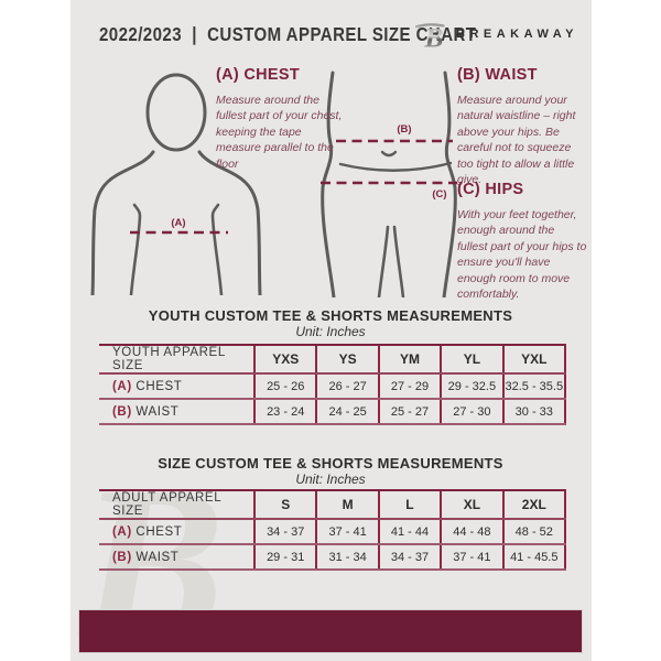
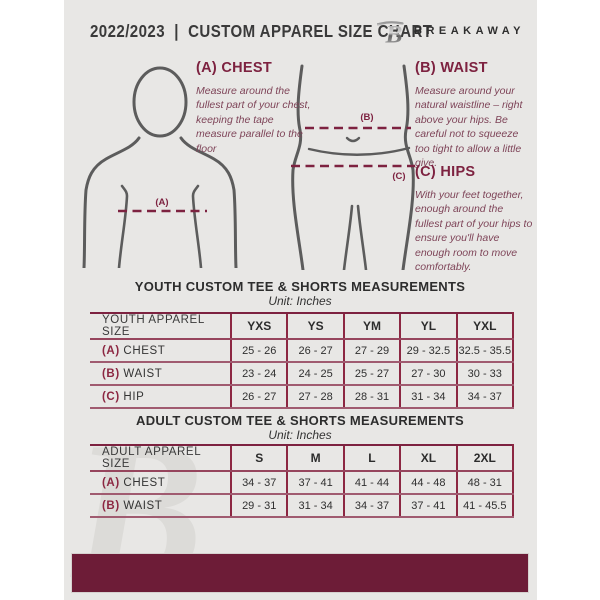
  B
  2022/2023 | CUSTOM APPAREL SIZE CHART
  B
  BREAKAWAY
  (A)
  (B)
  (C)
  (A) CHEST
  Measure around the fullest part of your chest, keeping the tape measure parallel to the floor
  (B) WAIST
  Measure around your natural waistline – right above your hips. Be careful not to squeeze too tight to allow a little give.
  (C) HIPS
  With your feet together, enough around the fullest part of your hips to ensure you'll have enough room to move comfortably.
  YOUTH CUSTOM TEE & SHORTS MEASUREMENTS
  Unit: Inches
  YOUTH APPAREL SIZE	YXS	YS	YM	YL	YXL
  (A) CHEST	25 - 26	26 - 27	27 - 29	29 - 32.5	32.5 - 35.5
  (B) WAIST	23 - 24	24 - 25	25 - 27	27 - 30	30 - 33
+ (C) HIP	26 - 27	27 - 28	28 - 31	31 - 34	34 - 37
- SIZE CUSTOM TEE & SHORTS MEASUREMENTS
+ ADULT CUSTOM TEE & SHORTS MEASUREMENTS
  Unit: Inches
  ADULT APPAREL SIZE	S	M	L	XL	2XL
- (A) CHEST	34 - 37	37 - 41	41 - 44	44 - 48	48 - 52
+ (A) CHEST	34 - 37	37 - 41	41 - 44	44 - 48	48 - 31
  (B) WAIST	29 - 31	31 - 34	34 - 37	37 - 41	41 - 45.5
